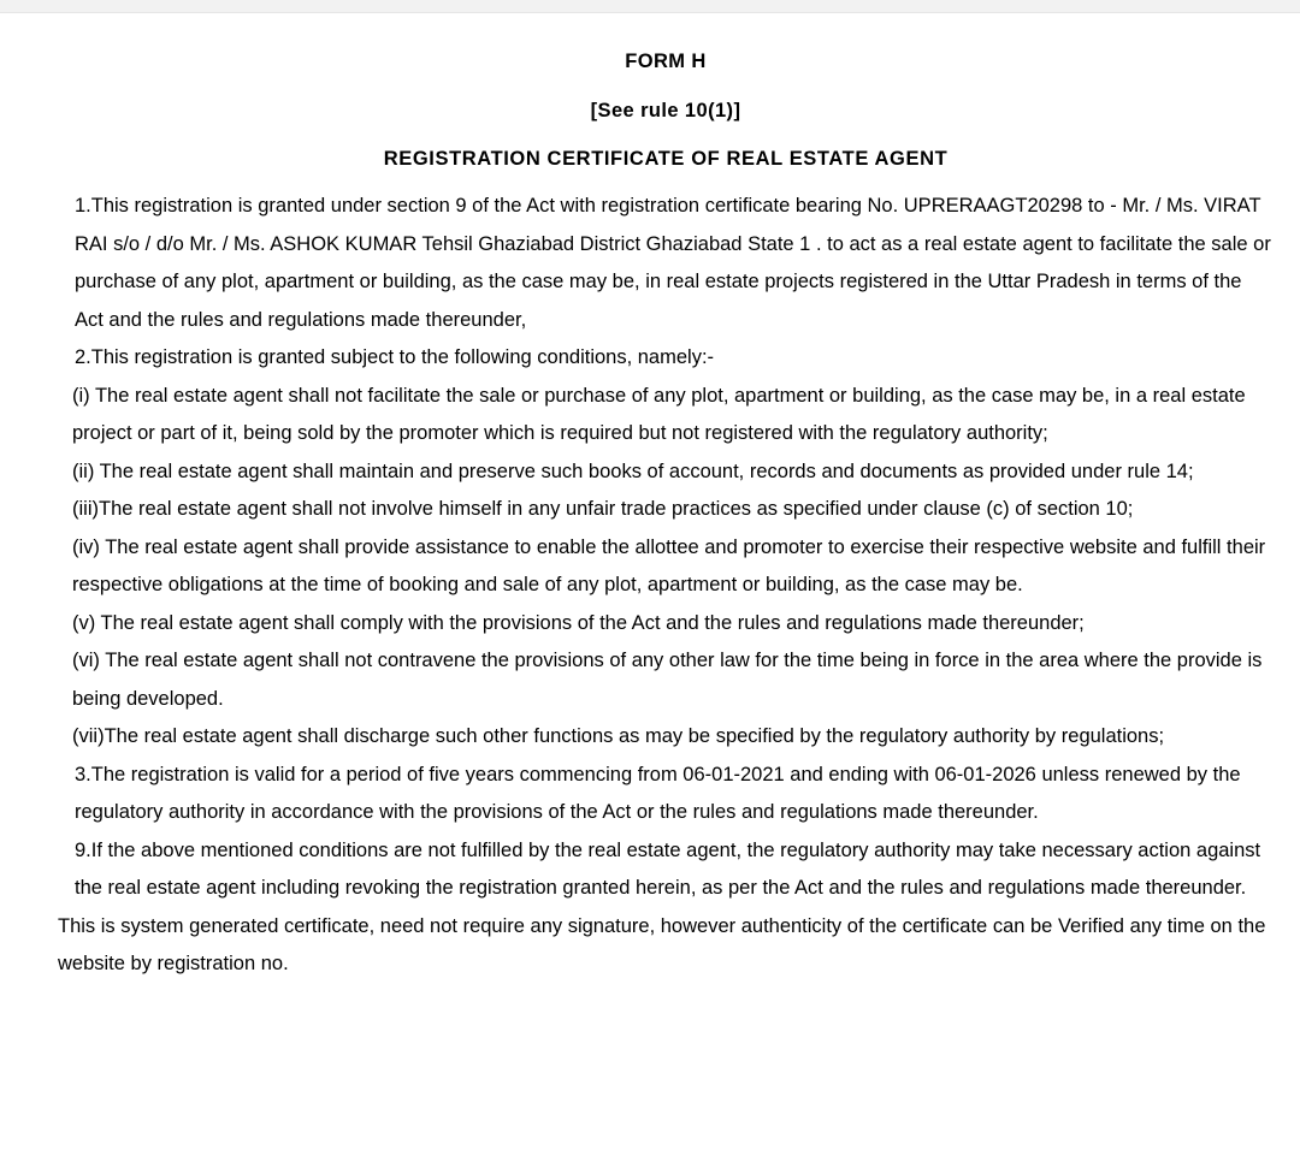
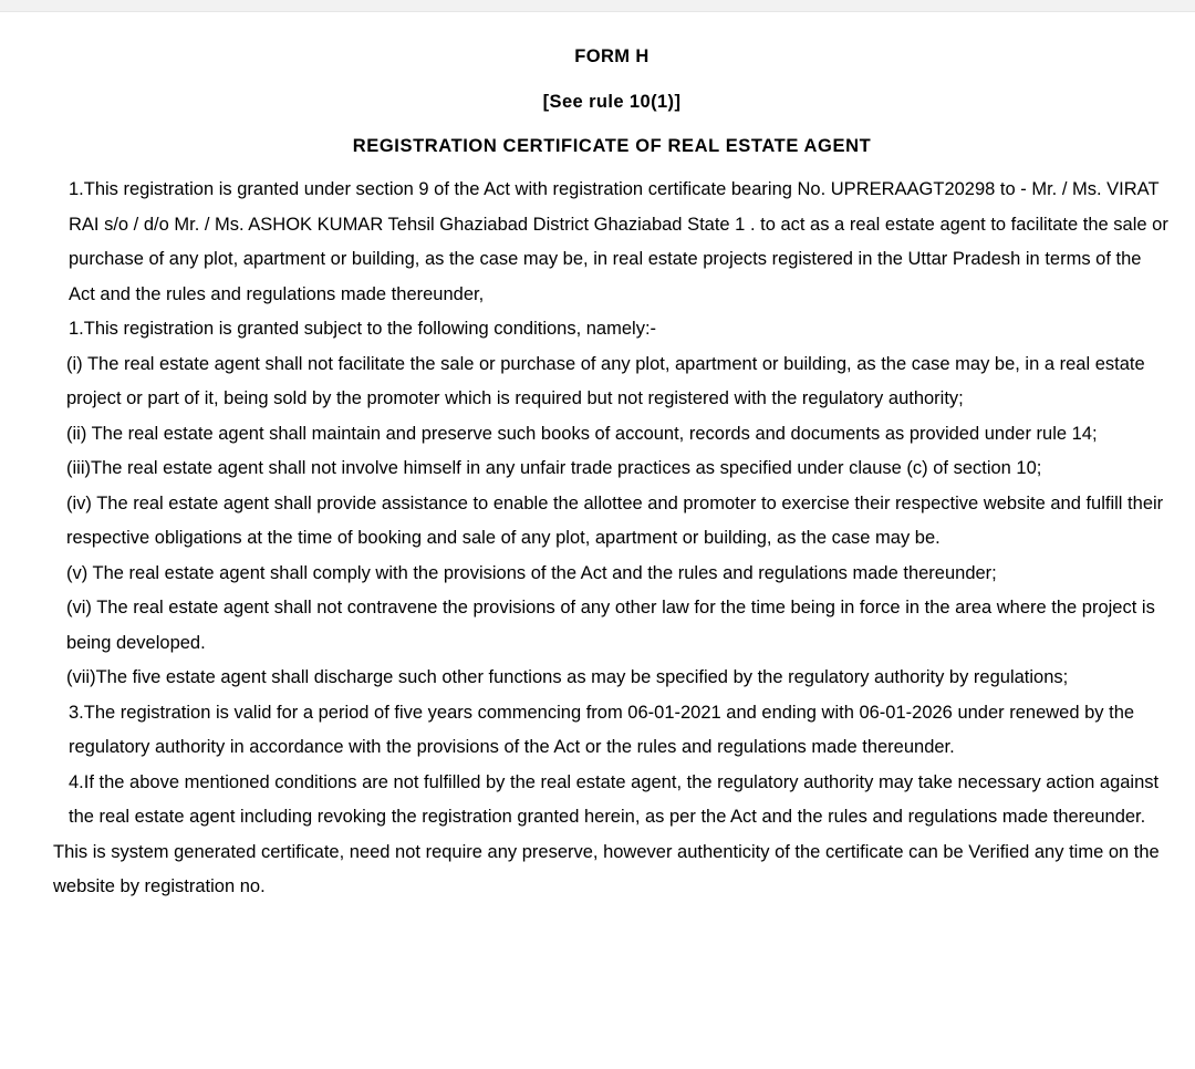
  FORM H
  [See rule 10(1)]
  REGISTRATION CERTIFICATE OF REAL ESTATE AGENT
  1.This registration is granted under section 9 of the Act with registration certificate bearing No. UPRERAAGT20298 to - Mr. / Ms. VIRAT RAI s/o / d/o Mr. / Ms. ASHOK KUMAR Tehsil Ghaziabad District Ghaziabad State 1 . to act as a real estate agent to facilitate the sale or purchase of any plot, apartment or building, as the case may be, in real estate projects registered in the Uttar Pradesh in terms of the Act and the rules and regulations made thereunder,
- 2.This registration is granted subject to the following conditions, namely:-
+ 1.This registration is granted subject to the following conditions, namely:-
  (i) The real estate agent shall not facilitate the sale or purchase of any plot, apartment or building, as the case may be, in a real estate project or part of it, being sold by the promoter which is required but not registered with the regulatory authority;
  (ii) The real estate agent shall maintain and preserve such books of account, records and documents as provided under rule 14;
  (iii)The real estate agent shall not involve himself in any unfair trade practices as specified under clause (c) of section 10;
  (iv) The real estate agent shall provide assistance to enable the allottee and promoter to exercise their respective website and fulfill their respective obligations at the time of booking and sale of any plot, apartment or building, as the case may be.
  (v) The real estate agent shall comply with the provisions of the Act and the rules and regulations made thereunder;
- (vi) The real estate agent shall not contravene the provisions of any other law for the time being in force in the area where the provide is being developed.
+ (vi) The real estate agent shall not contravene the provisions of any other law for the time being in force in the area where the project is being developed.
- (vii)The real estate agent shall discharge such other functions as may be specified by the regulatory authority by regulations;
+ (vii)The five estate agent shall discharge such other functions as may be specified by the regulatory authority by regulations;
- 3.The registration is valid for a period of five years commencing from 06-01-2021 and ending with 06-01-2026 unless renewed by the regulatory authority in accordance with the provisions of the Act or the rules and regulations made thereunder.
+ 3.The registration is valid for a period of five years commencing from 06-01-2021 and ending with 06-01-2026 under renewed by the regulatory authority in accordance with the provisions of the Act or the rules and regulations made thereunder.
- 9.If the above mentioned conditions are not fulfilled by the real estate agent, the regulatory authority may take necessary action against the real estate agent including revoking the registration granted herein, as per the Act and the rules and regulations made thereunder.
+ 4.If the above mentioned conditions are not fulfilled by the real estate agent, the regulatory authority may take necessary action against the real estate agent including revoking the registration granted herein, as per the Act and the rules and regulations made thereunder.
- This is system generated certificate, need not require any signature, however authenticity of the certificate can be Verified any time on the website by registration no.
+ This is system generated certificate, need not require any preserve, however authenticity of the certificate can be Verified any time on the website by registration no.
